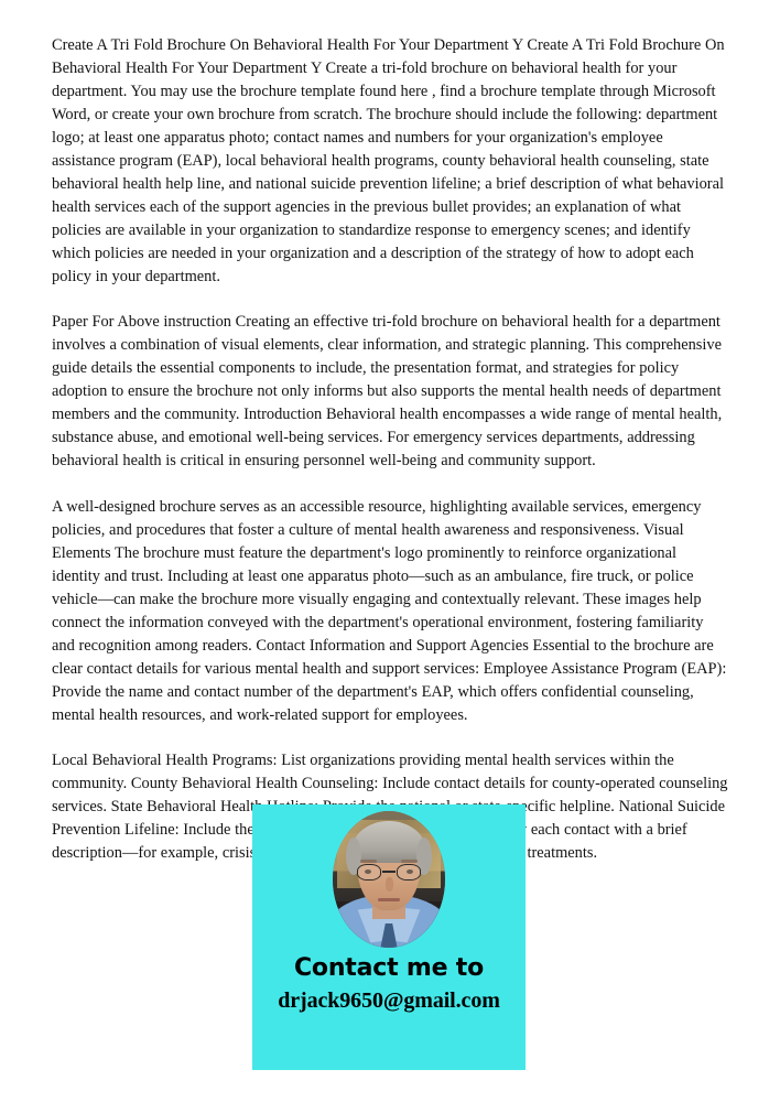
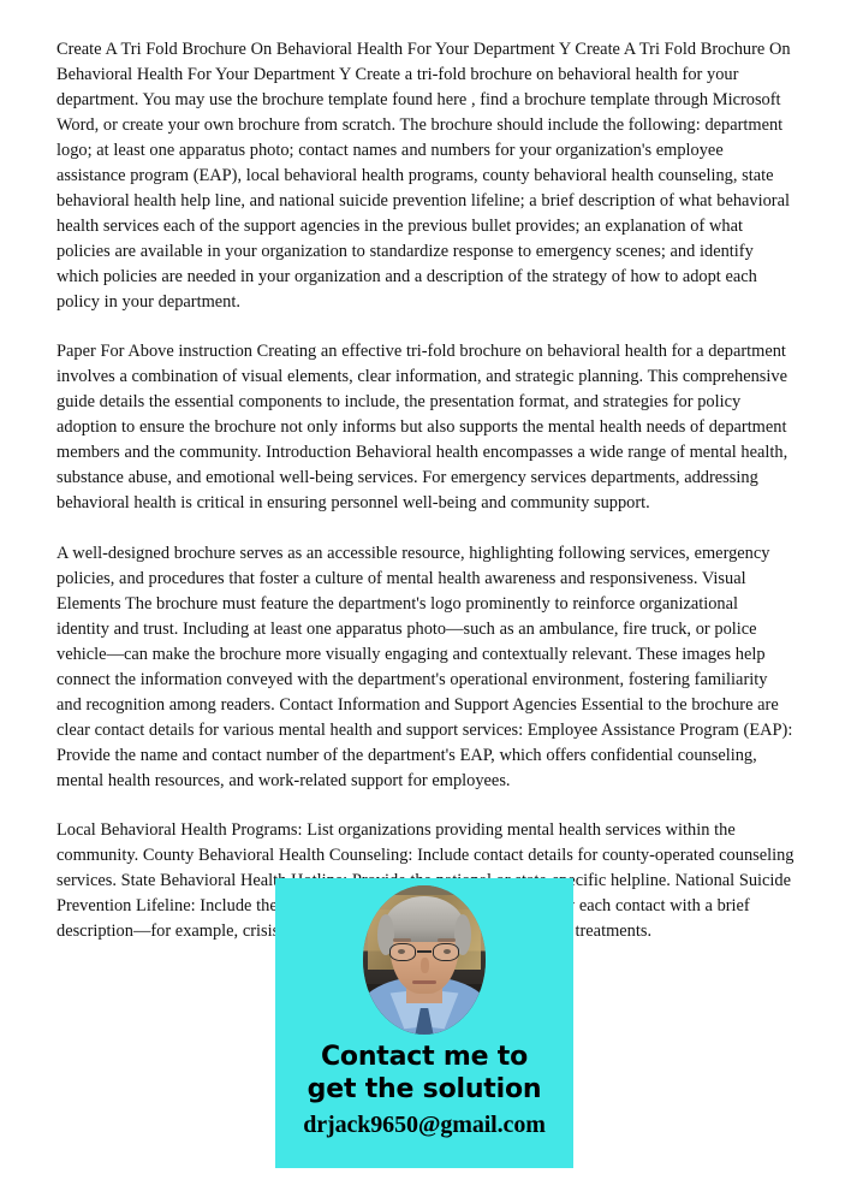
  Create A Tri Fold Brochure On Behavioral Health For Your Department Y Create A Tri Fold Brochure On Behavioral Health For Your Department Y Create a tri-fold brochure on behavioral health for your department. You may use the brochure template found here , find a brochure template through Microsoft Word, or create your own brochure from scratch. The brochure should include the following: department logo; at least one apparatus photo; contact names and numbers for your organization's employee assistance program (EAP), local behavioral health programs, county behavioral health counseling, state behavioral health help line, and national suicide prevention lifeline; a brief description of what behavioral health services each of the support agencies in the previous bullet provides; an explanation of what policies are available in your organization to standardize response to emergency scenes; and identify which policies are needed in your organization and a description of the strategy of how to adopt each policy in your department.
  Paper For Above instruction Creating an effective tri-fold brochure on behavioral health for a department involves a combination of visual elements, clear information, and strategic planning. This comprehensive guide details the essential components to include, the presentation format, and strategies for policy adoption to ensure the brochure not only informs but also supports the mental health needs of department members and the community. Introduction Behavioral health encompasses a wide range of mental health, substance abuse, and emotional well-being services. For emergency services departments, addressing behavioral health is critical in ensuring personnel well-being and community support.
- A well-designed brochure serves as an accessible resource, highlighting available services, emergency policies, and procedures that foster a culture of mental health awareness and responsiveness. Visual Elements The brochure must feature the department's logo prominently to reinforce organizational identity and trust. Including at least one apparatus photo—such as an ambulance, fire truck, or police vehicle—can make the brochure more visually engaging and contextually relevant. These images help connect the information conveyed with the department's operational environment, fostering familiarity and recognition among readers. Contact Information and Support Agencies Essential to the brochure are clear contact details for various mental health and support services: Employee Assistance Program (EAP): Provide the name and contact number of the department's EAP, which offers confidential counseling, mental health resources, and work-related support for employees.
+ A well-designed brochure serves as an accessible resource, highlighting following services, emergency policies, and procedures that foster a culture of mental health awareness and responsiveness. Visual Elements The brochure must feature the department's logo prominently to reinforce organizational identity and trust. Including at least one apparatus photo—such as an ambulance, fire truck, or police vehicle—can make the brochure more visually engaging and contextually relevant. These images help connect the information conveyed with the department's operational environment, fostering familiarity and recognition among readers. Contact Information and Support Agencies Essential to the brochure are clear contact details for various mental health and support services: Employee Assistance Program (EAP): Provide the name and contact number of the department's EAP, which offers confidential counseling, mental health resources, and work-related support for employees.
  Local Behavioral Health Programs: List organizations providing mental health services within the community. County Behavioral Health Counseling: Include contact details for county-operated counseling services. State Behavioral Healcific helpline. National Suicide Prevention Lifeline: Include the each contact with a brief description—for example, crisi treatments.
  Contact me to
+ get the solution
  drjack9650@gmail.com
